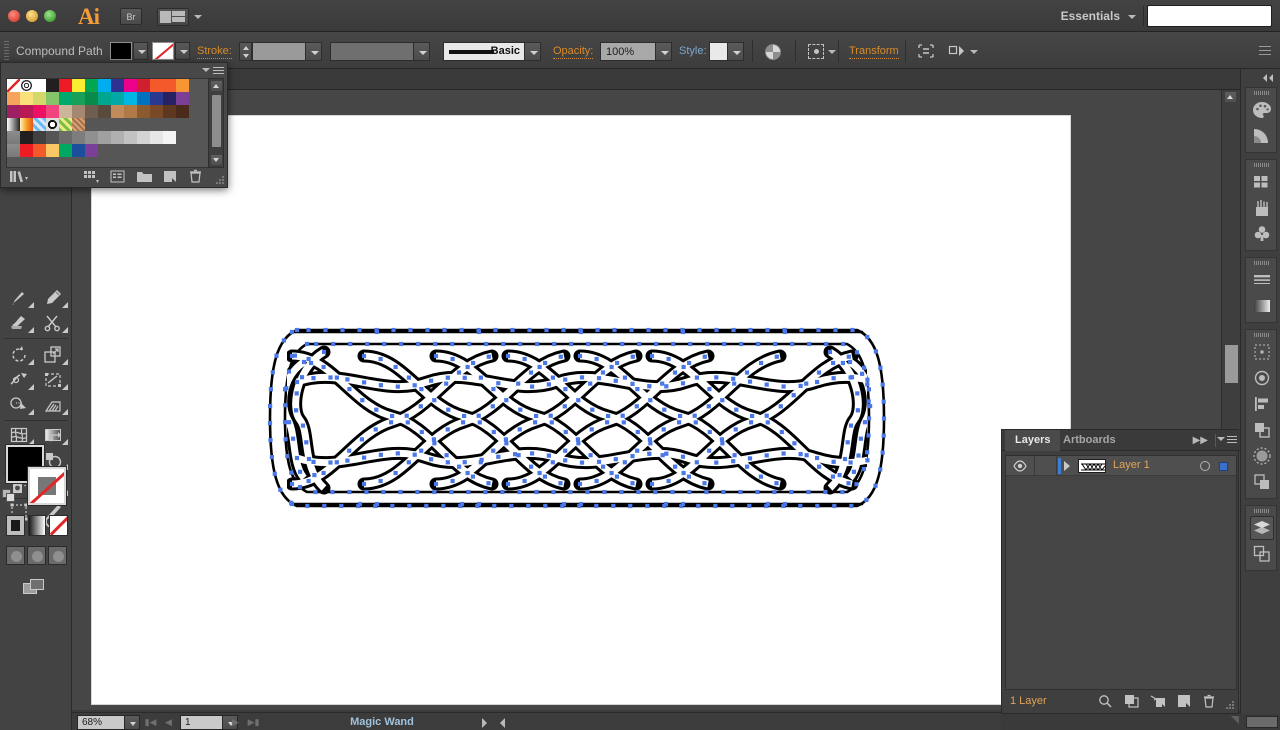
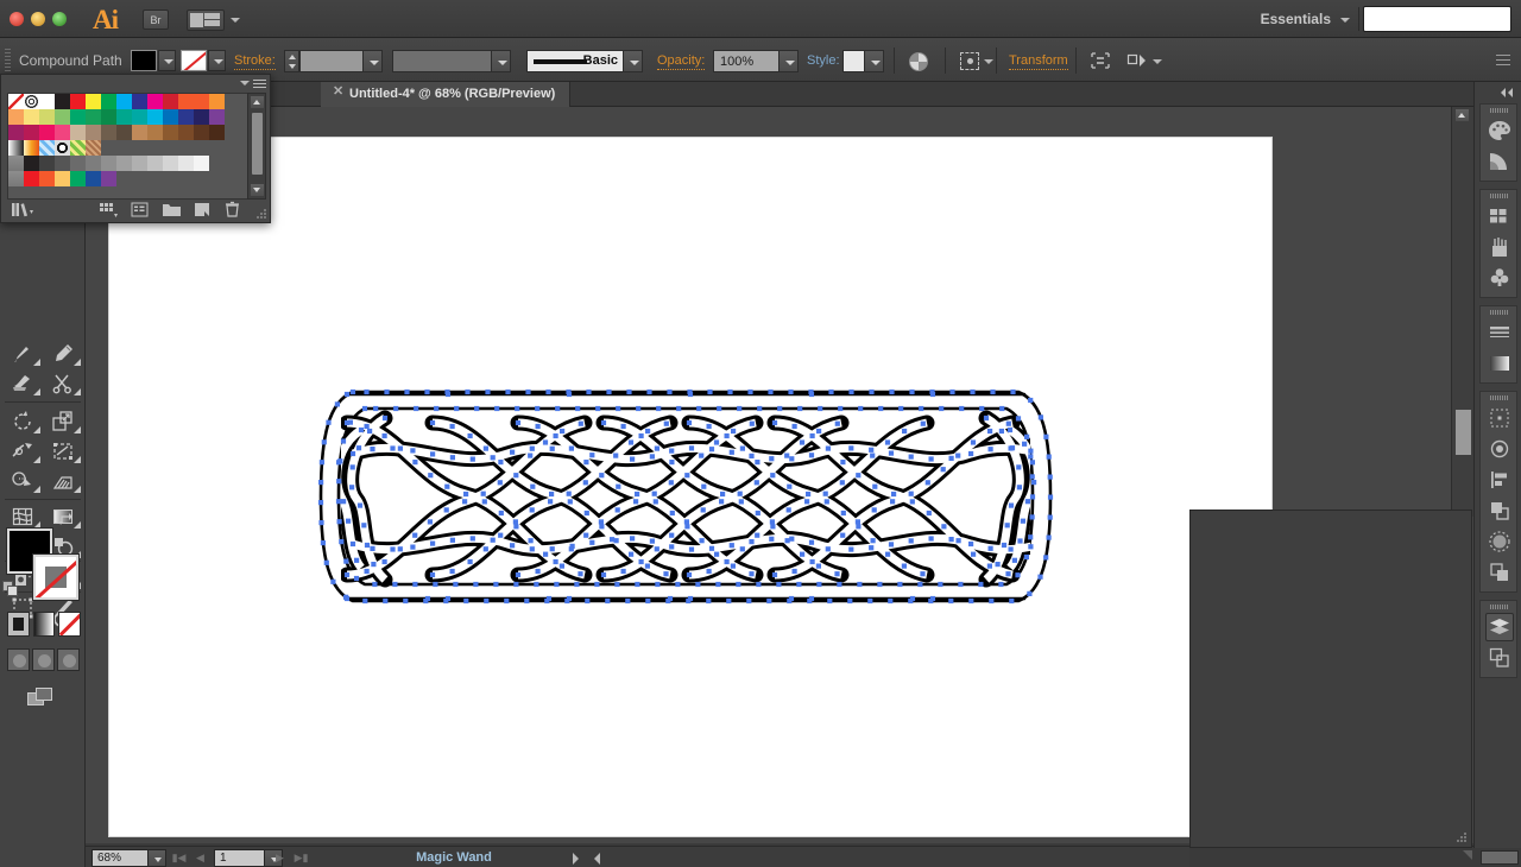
  Ai
  Br
  Essentials
  Compound Path
  Stroke:
  Basic
  Opacity:
  100%
  Style:
  Transform
+ ✕
+ Untitled-4* @ 68% (RGB/Preview)
  68%
  ▮◀
  ◀
  1
  ▶
  ▶▮
  Magic Wand
- Layers
- Artboards
- ▶▶
- Layer 1
- 1 Layer
